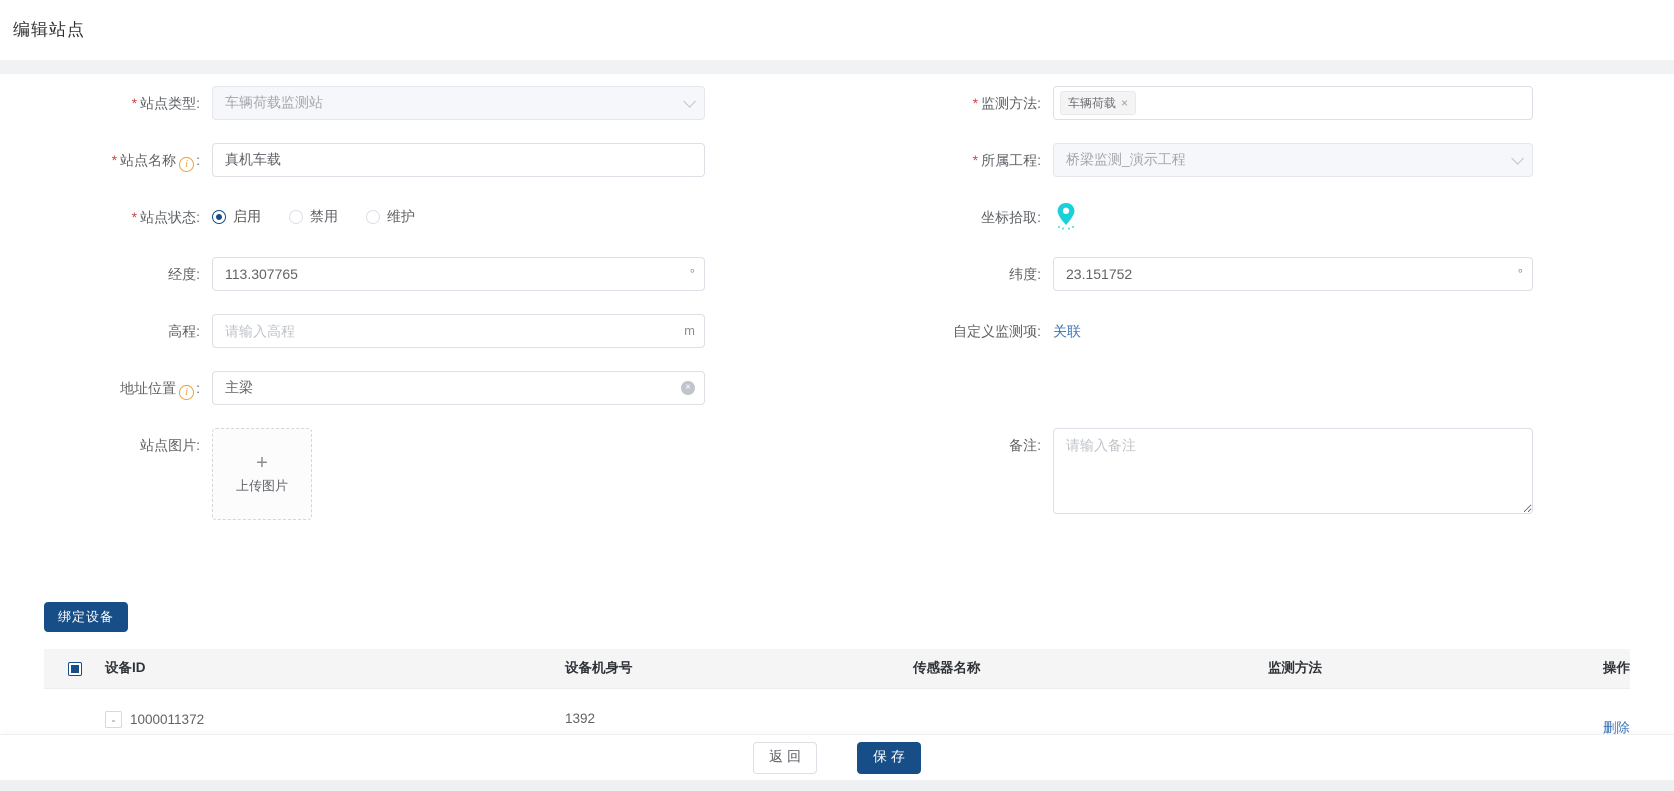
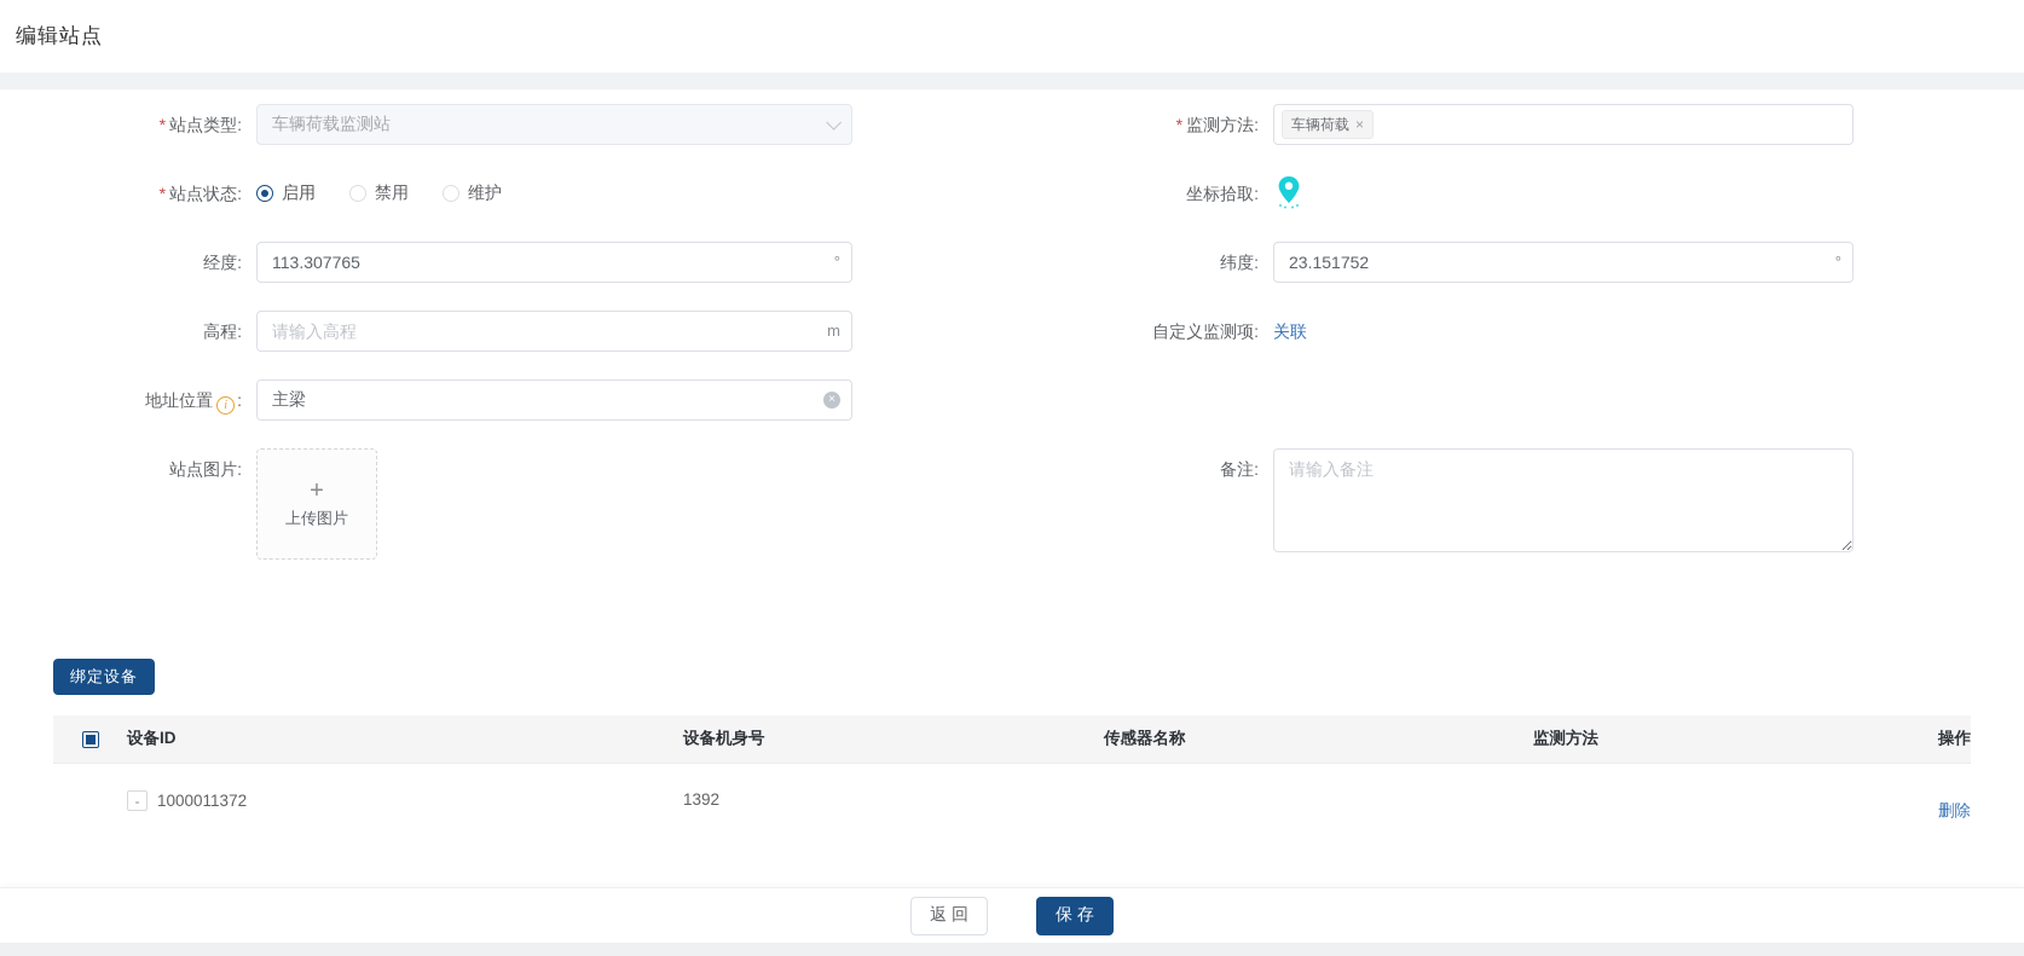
  编辑站点
  * 站点类型:
  车辆荷载监测站
  * 监测方法:
  车辆荷载
  ×
- * 站点名称 i :
- 真机车载
- * 所属工程:
- 桥梁监测_演示工程
  * 站点状态:
  启用
  禁用
  维护
  坐标拾取:
  经度:
  113.307765
  °
  纬度:
  23.151752
  °
  高程:
  请输入高程
  m
  自定义监测项:
  关联
  地址位置 i :
  主梁
  ×
  站点图片:
  +
  上传图片
  备注:
  请输入备注
  绑定设备
  设备ID
  设备机身号
  传感器名称
  监测方法
  操作
  -
  1000011372
  1392
  删除
  返 回
  保 存
